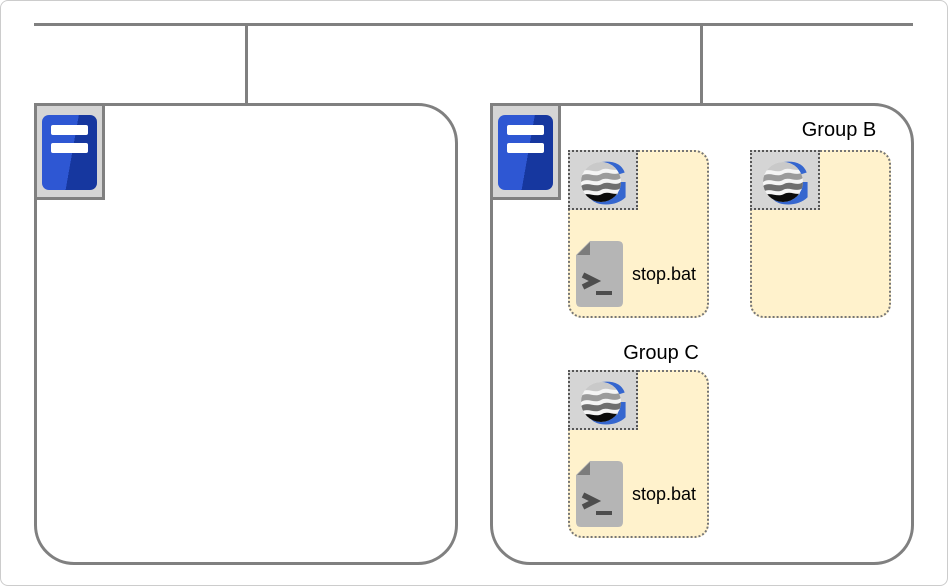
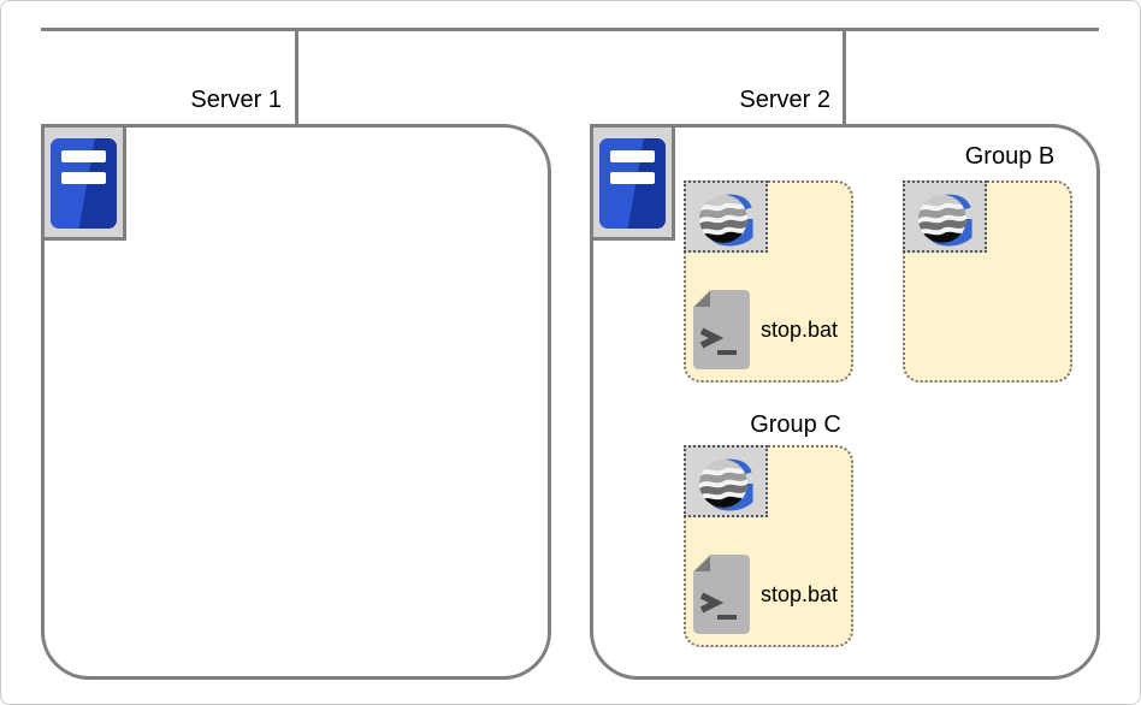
+ Server 1
+ Server 2
  Group B
  Group C
  stop.bat
  stop.bat
